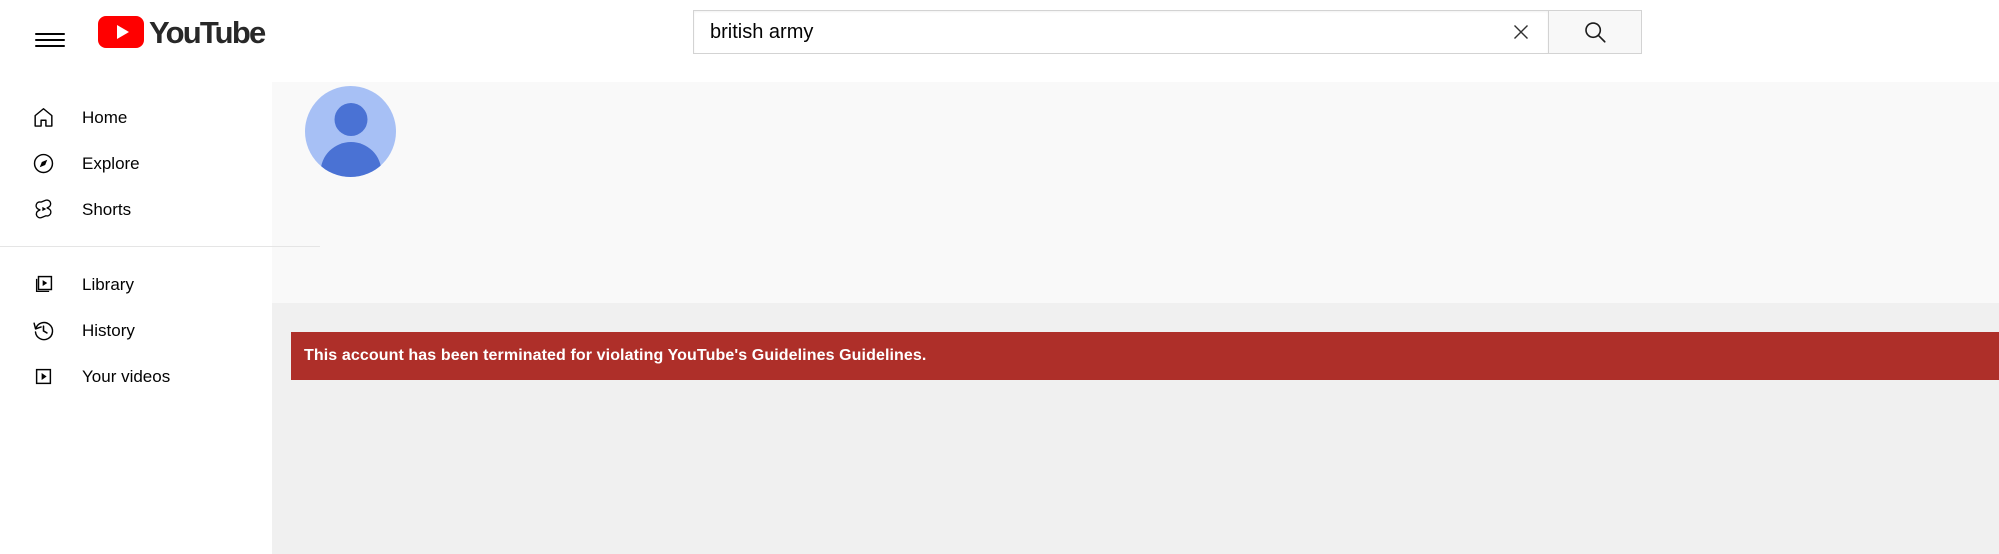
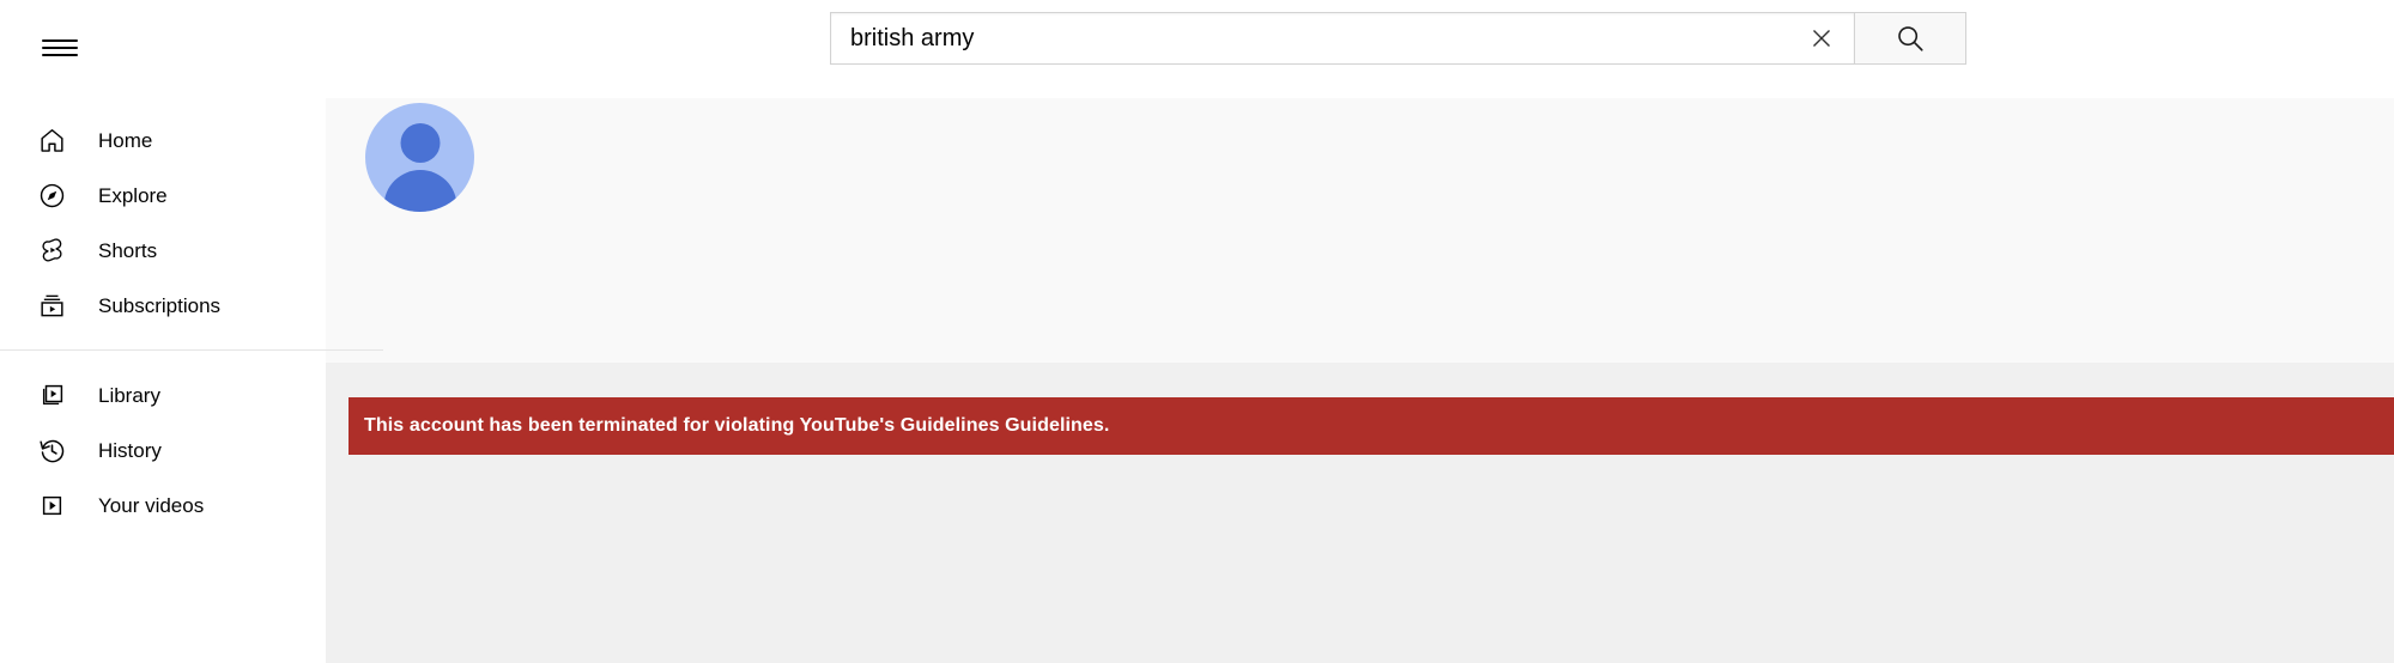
- YouTube
  british army
  Home
  Explore
  Shorts
+ Subscriptions
  Library
  History
  Your videos
  This account has been terminated for violating YouTube's Guidelines Guidelines.
